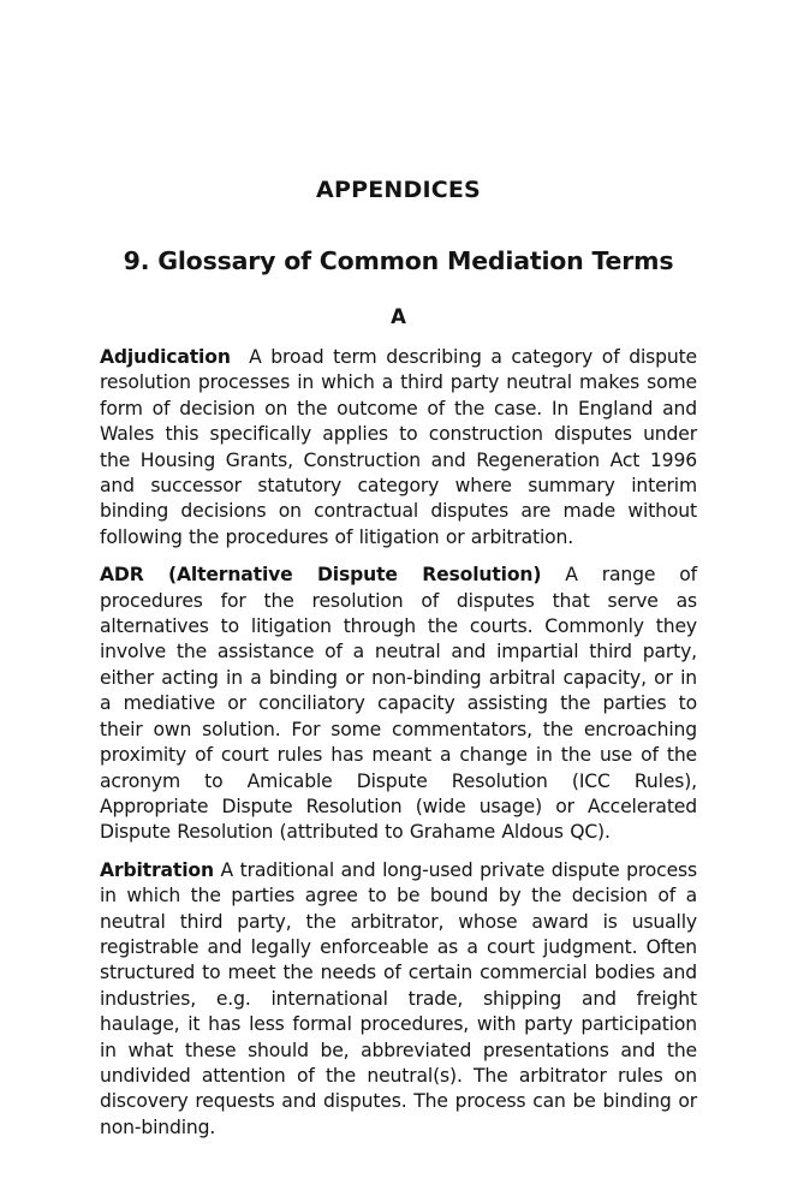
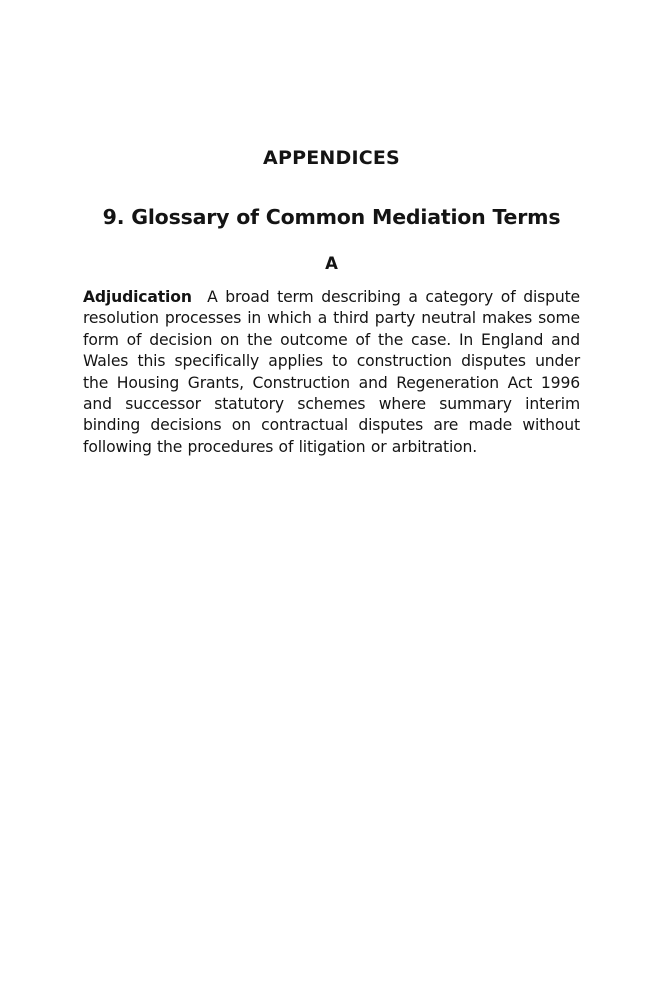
  APPENDICES
  9. Glossary of Common Mediation Terms
  A
- Adjudication A broad term describing a category of dispute resolution processes in which a third party neutral makes some form of decision on the outcome of the case. In England and Wales this specifically applies to construction disputes under the Housing Grants, Construction and Regeneration Act 1996 and successor statutory category where summary interim binding decisions on contractual disputes are made without following the procedures of litigation or arbitration.
+ Adjudication A broad term describing a category of dispute resolution processes in which a third party neutral makes some form of decision on the outcome of the case. In England and Wales this specifically applies to construction disputes under the Housing Grants, Construction and Regeneration Act 1996 and successor statutory schemes where summary interim binding decisions on contractual disputes are made without following the procedures of litigation or arbitration.
- ADR (Alternative Dispute Resolution) A range of procedures for the resolution of disputes that serve as alternatives to litigation through the courts. Commonly they involve the assistance of a neutral and impartial third party, either acting in a binding or non-binding arbitral capacity, or in a mediative or conciliatory capacity assisting the parties to their own solution. For some commentators, the encroaching proximity of court rules has meant a change in the use of the acronym to Amicable Dispute Resolution (ICC Rules), Appropriate Dispute Resolution (wide usage) or Accelerated Dispute Resolution (attributed to Grahame Aldous QC).
- Arbitration A traditional and long-used private dispute process in which the parties agree to be bound by the decision of a neutral third party, the arbitrator, whose award is usually registrable and legally enforceable as a court judgment. Often structured to meet the needs of certain commercial bodies and industries, e.g. international trade, shipping and freight haulage, it has less formal procedures, with party participation in what these should be, abbreviated presentations and the undivided attention of the neutral(s). The arbitrator rules on discovery requests and disputes. The process can be binding or non-binding.
